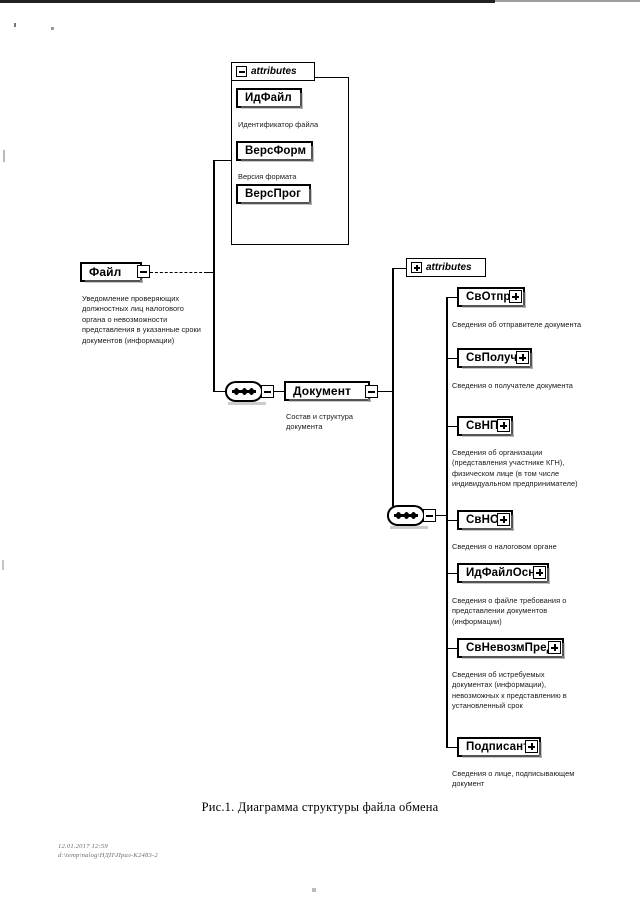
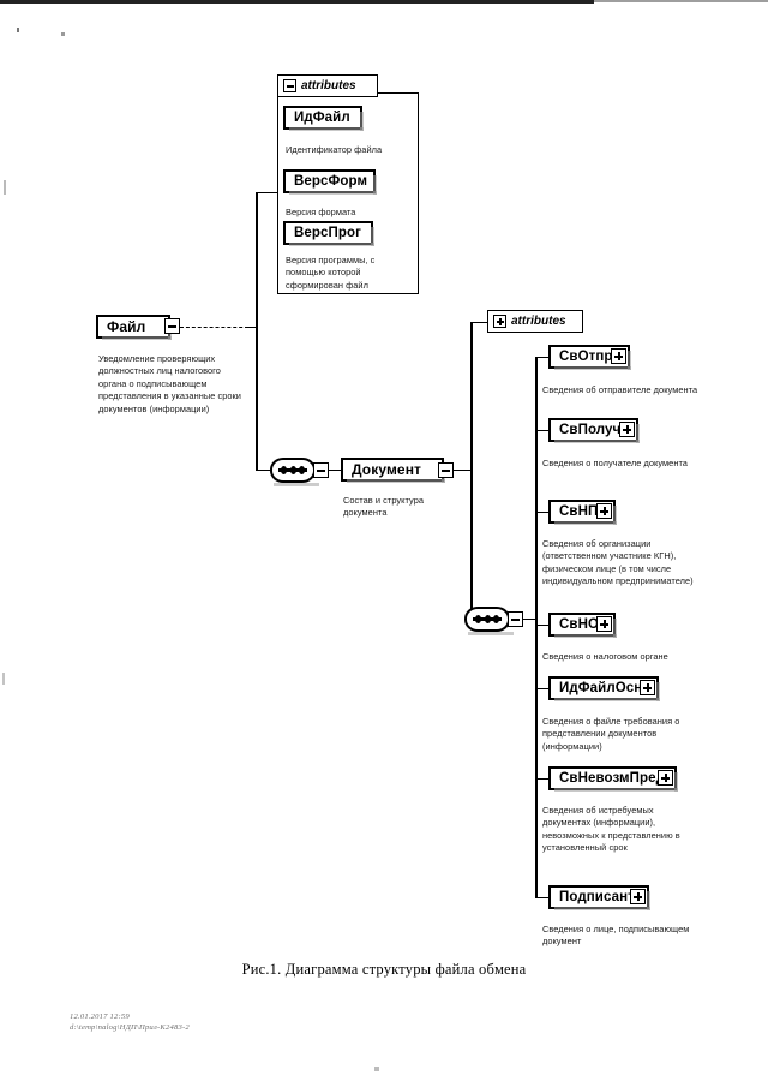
  attributes
  ИдФайл
  Идентификатор файла
  ВерсФорм
  Версия формата
  ВерсПрог
+ Версия программы, с помощью которой сформирован файл
  Файл
- Уведомление проверяющих должностных лиц налогового органа о невозможности представления в указанные сроки документов (информации)
+ Уведомление проверяющих должностных лиц налогового органа о подписывающем представления в указанные сроки документов (информации)
  Документ
  Состав и структура документа
  attributes
  СвОтпр
  Сведения об отправителе документа
  СвПолуч
  Сведения о получателе документа
  СвНП
- Сведения об организации (представления участнике КГН), физическом лице (в том числе индивидуальном предпринимателе)
+ Сведения об организации (ответственном участнике КГН), физическом лице (в том числе индивидуальном предпринимателе)
  СвНО
  Сведения о налоговом органе
  ИдФайлОсн
  Сведения о файле требования о представлении документов (информации)
  СвНевозмПре
  Сведения об истребуемых документах (информации), невозможных к представлению в установленный срок
  Подписан
  Сведения о лице, подписывающем документ
  Рис.1. Диаграмма структуры файла обмена
